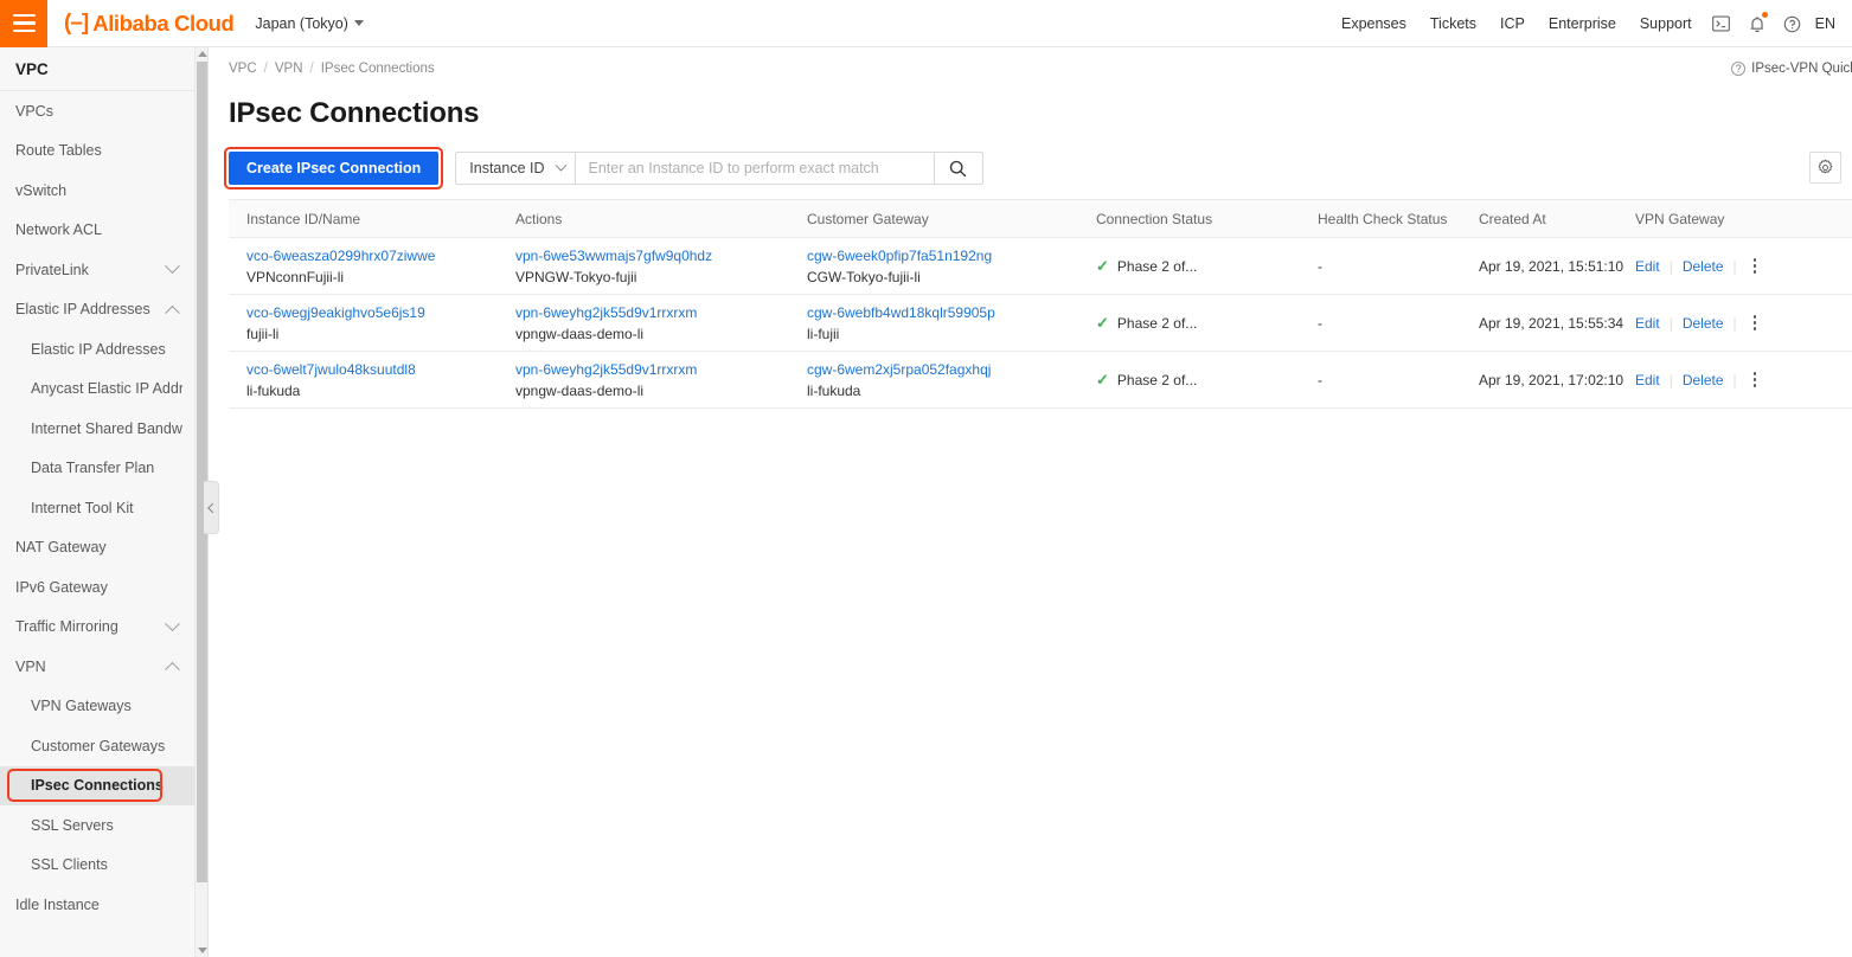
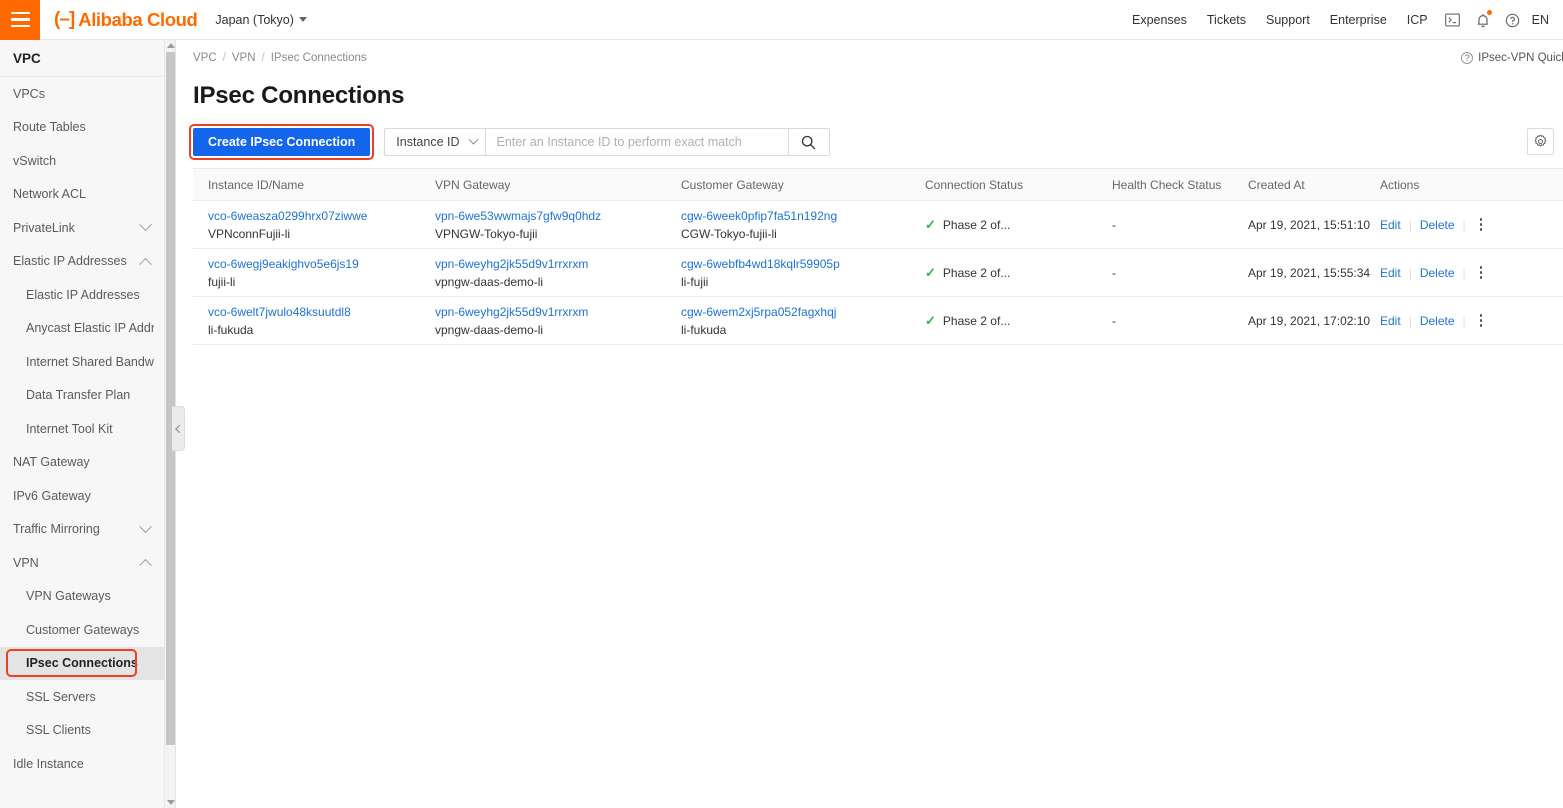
  (–]
  Alibaba Cloud
  Japan (Tokyo)
  Expenses
  Tickets
- ICP
+ Support
  Enterprise
- Support
+ ICP
  EN
  VPC
  VPCs
  Route Tables
  vSwitch
  Network ACL
  PrivateLink
  Elastic IP Addresses
  Elastic IP Addresses
  Anycast Elastic IP Addr
  Internet Shared Bandw
  Data Transfer Plan
  Internet Tool Kit
  NAT Gateway
  IPv6 Gateway
  Traffic Mirroring
  VPN
  VPN Gateways
  Customer Gateways
  IPsec Connections
  SSL Servers
  SSL Clients
  Idle Instance
  VPC
  /
  VPN
  /
  IPsec Connections
  ?
  IPsec-VPN Quic
  IPsec Connections
  Create IPsec Connection
  Instance ID
  Enter an Instance ID to perform exact match
  Instance ID/Name
- Actions
+ VPN Gateway
  Customer Gateway
  Connection Status
  Health Check Status
  Created At
- VPN Gateway
+ Actions
  vco-6weasza0299hrx07ziwwe
  VPNconnFujii-li
  vpn-6we53wwmajs7gfw9q0hdz
  VPNGW-Tokyo-fujii
  cgw-6week0pfip7fa51n192ng
  CGW-Tokyo-fujii-li
  ✓
  Phase 2 of...
  -
  Apr 19, 2021, 15:51:10
  Edit
  |
  Delete
  vco-6wegj9eakighvo5e6js19
  fujii-li
  vpn-6weyhg2jk55d9v1rrxrxm
  vpngw-daas-demo-li
  cgw-6webfb4wd18kqlr59905p
  li-fujii
  ✓
  Phase 2 of...
  -
  Apr 19, 2021, 15:55:34
  Edit
  |
  Delete
  vco-6welt7jwulo48ksuutdl8
  li-fukuda
  vpn-6weyhg2jk55d9v1rrxrxm
  vpngw-daas-demo-li
  cgw-6wem2xj5rpa052fagxhqj
  li-fukuda
  ✓
  Phase 2 of...
  -
  Apr 19, 2021, 17:02:10
  Edit
  |
  Delete
